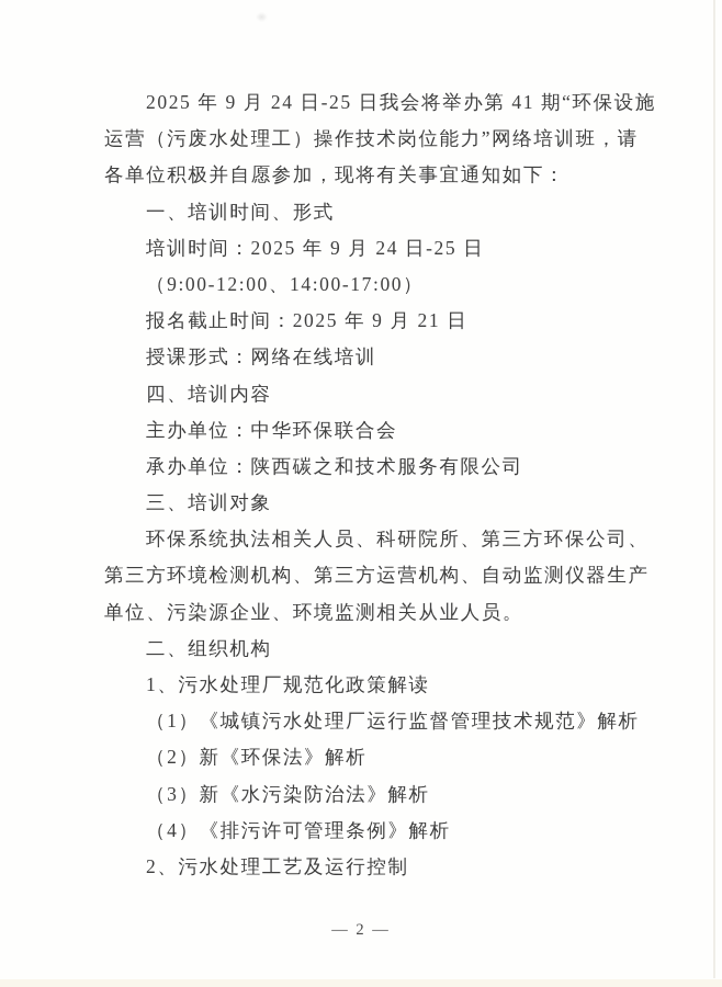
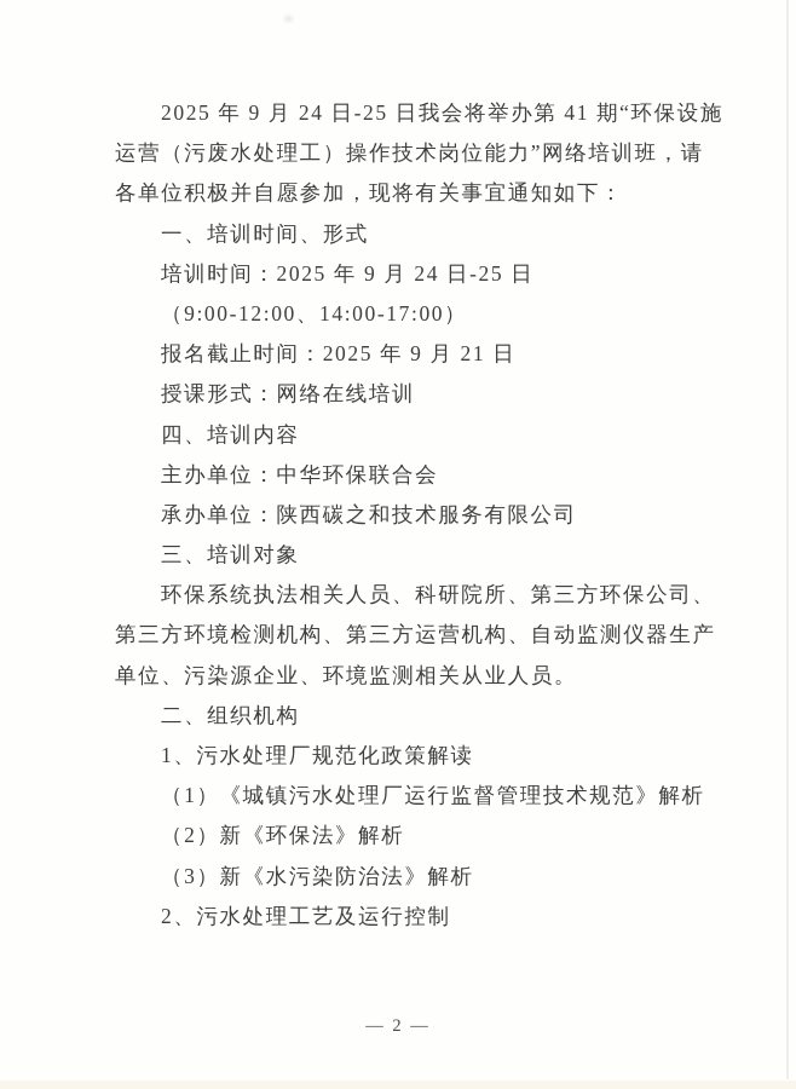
  2025 年 9 月 24 日-25 日我会将举办第 41 期“环保设施
  运营（污废水处理工）操作技术岗位能力”网络培训班，请
  各单位积极并自愿参加，现将有关事宜通知如下：
  一、培训时间、形式
  培训时间：2025 年 9 月 24 日-25 日
  （9:00-12:00、14:00-17:00）
  报名截止时间：2025 年 9 月 21 日
  授课形式：网络在线培训
  四、培训内容
  主办单位：中华环保联合会
  承办单位：陕西碳之和技术服务有限公司
  三、培训对象
  环保系统执法相关人员、科研院所、第三方环保公司、
  第三方环境检测机构、第三方运营机构、自动监测仪器生产
  单位、污染源企业、环境监测相关从业人员。
  二、组织机构
  1、污水处理厂规范化政策解读
  （1）《城镇污水处理厂运行监督管理技术规范》解析
  （2）新《环保法》解析
  （3）新《水污染防治法》解析
- （4）《排污许可管理条例》解析
  2、污水处理工艺及运行控制
  — 2 —
